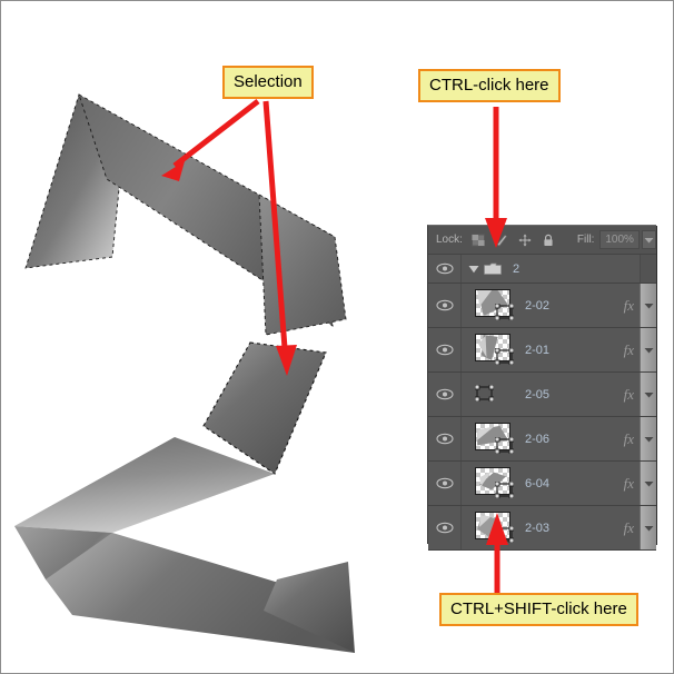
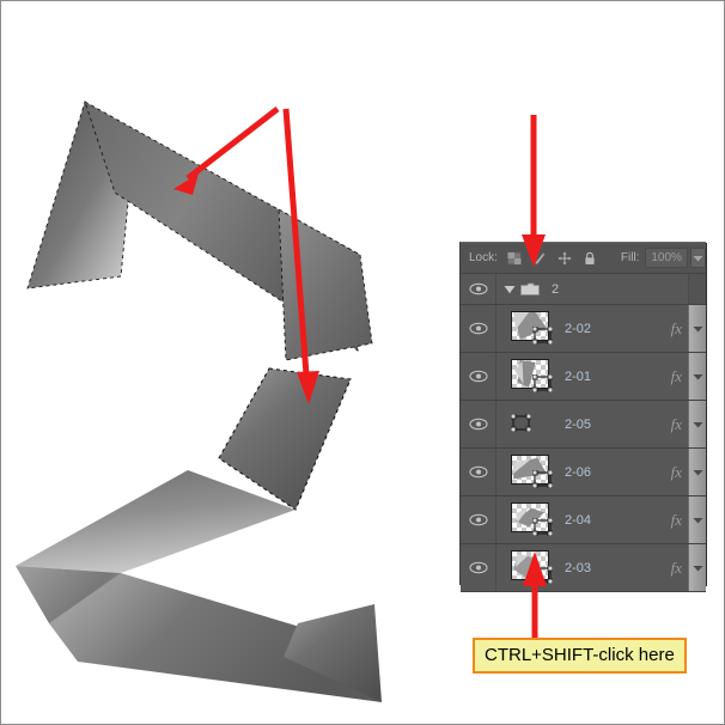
  Lock:
  Fill:
  100%
  2
  2-02
  fx
  2-01
  fx
  2-05
  fx
  2-06
  fx
- 6-04
+ 2-04
  fx
  2-03
  fx
- Selection
- CTRL-click here
  CTRL+SHIFT-click here
